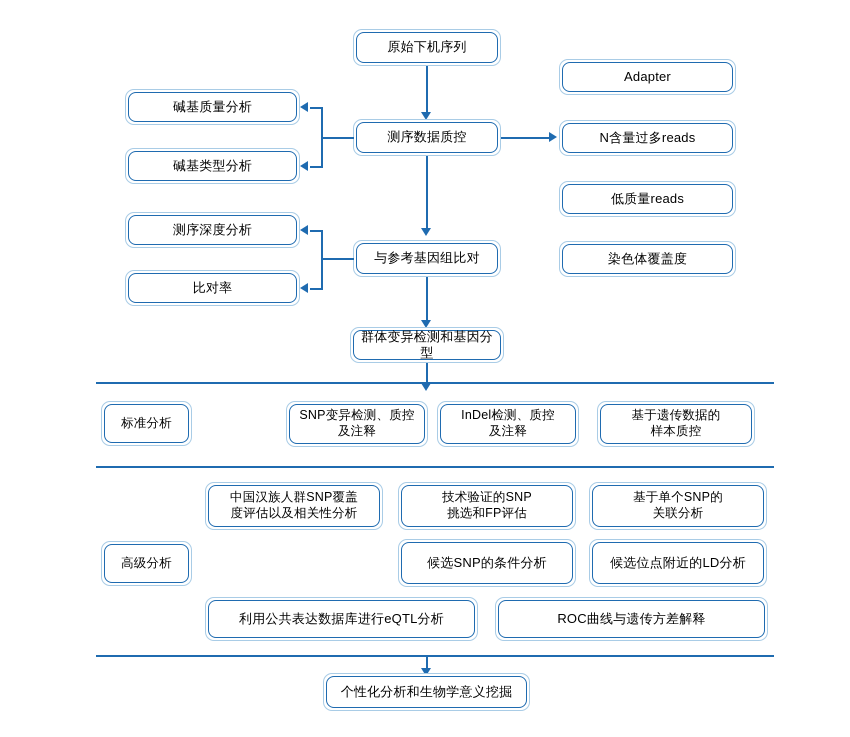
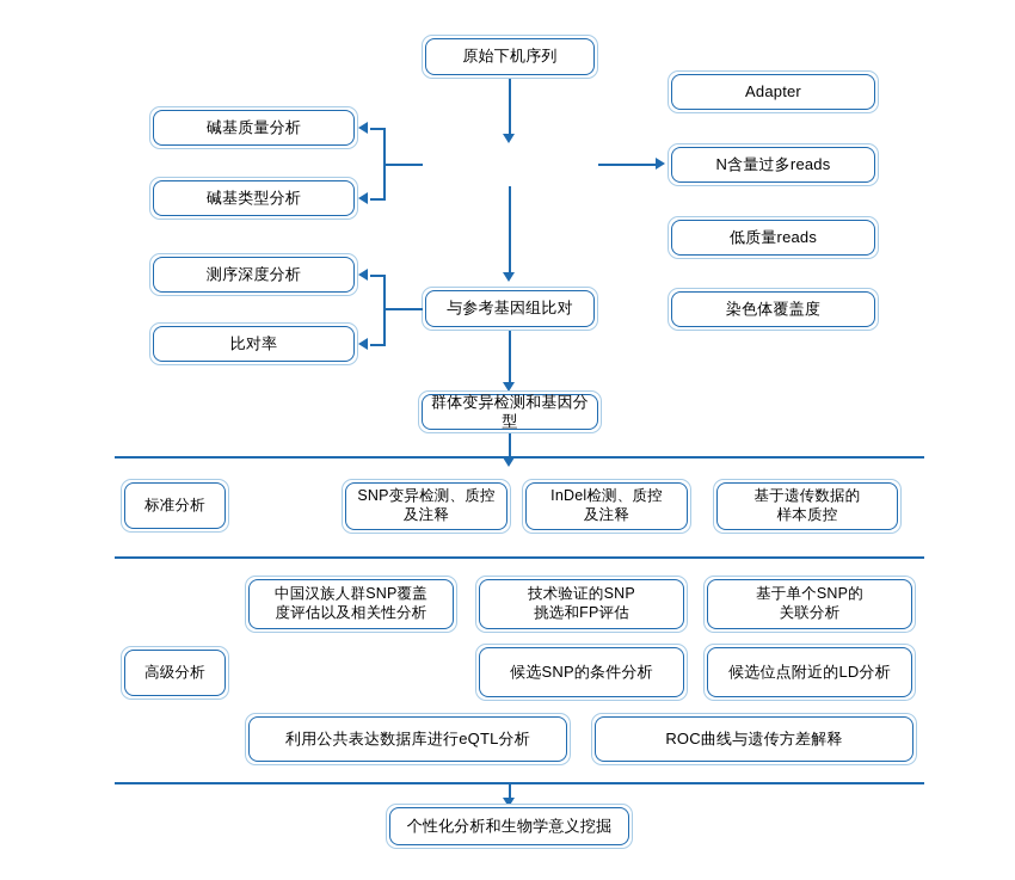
  原始下机序列
- 测序数据质控
  碱基质量分析
  碱基类型分析
  Adapter
  N含量过多reads
  低质量reads
  染色体覆盖度
  与参考基因组比对
  测序深度分析
  比对率
  群体变异检测和基因分型
  标准分析
  SNP变异检测、质控
  及注释
  InDel检测、质控
  及注释
  基于遗传数据的
  样本质控
  高级分析
  中国汉族人群SNP覆盖
  度评估以及相关性分析
  技术验证的SNP
  挑选和FP评估
  基于单个SNP的
  关联分析
  候选SNP的条件分析
  候选位点附近的LD分析
  利用公共表达数据库进行eQTL分析
  ROC曲线与遗传方差解释
  个性化分析和生物学意义挖掘
